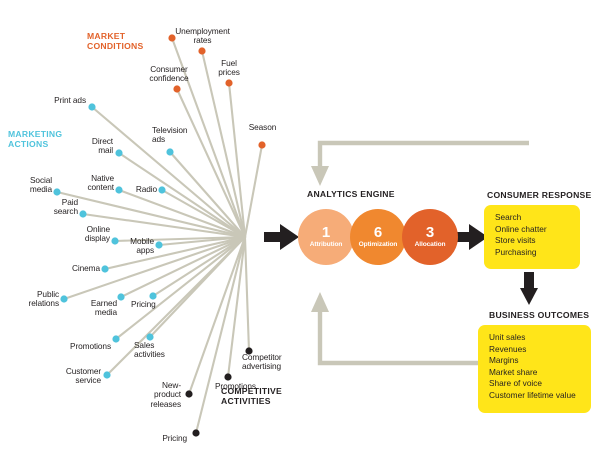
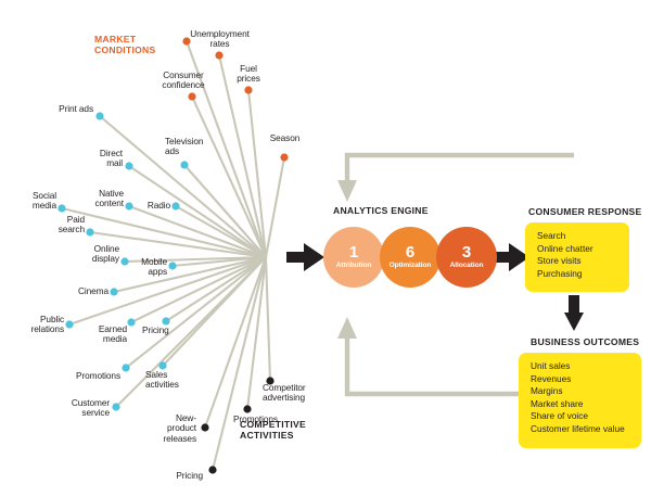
  MARKET
  CONDITIONS
- MARKETING
- ACTIONS
  COMPETITIVE
  ACTIVITIES
  Unemployment
  rates
  Fuel
  prices
  Consumer
  confidence
  Season
  Print ads
  Direct
  mail
  Television
  ads
  Native
  content
  Radio
  Social
  media
  Paid
  search
  Online
  display
  Mobile
  apps
  Cinema
  Public
  relations
  Earned
  media
  Pricing
  Promotions
  Sales
  activities
  Customer
  service
  Competitor
  advertising
  Promotions
  New-
  product
  releases
  Pricing
  ANALYTICS ENGINE
  1
  6
  3
  CONSUMER RESPONSE
  Search
  Online chatter
  Store visits
  Purchasing
  BUSINESS OUTCOMES
  Unit sales
  Revenues
  Margins
  Market share
  Share of voice
  Customer lifetime value
